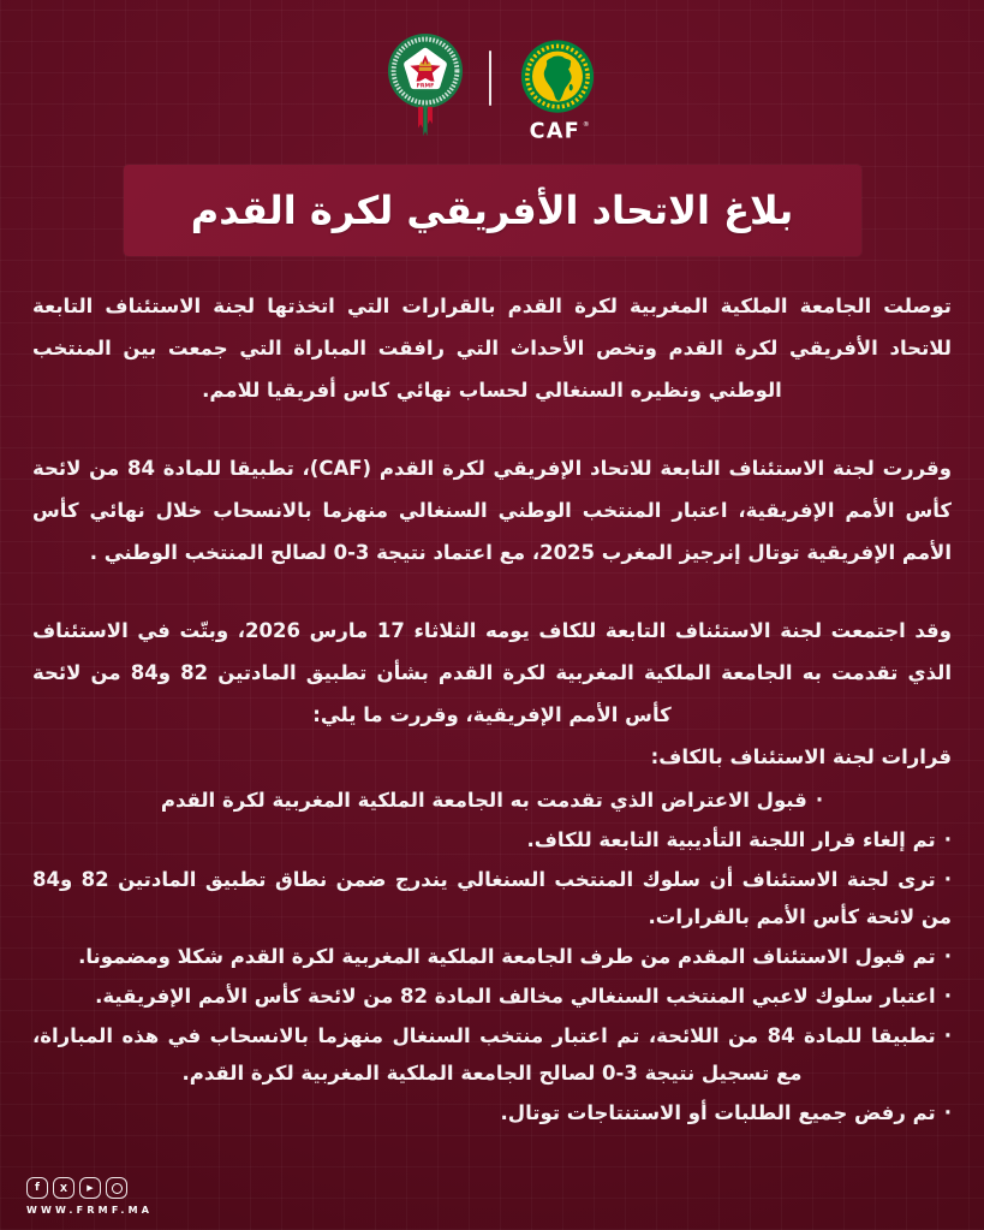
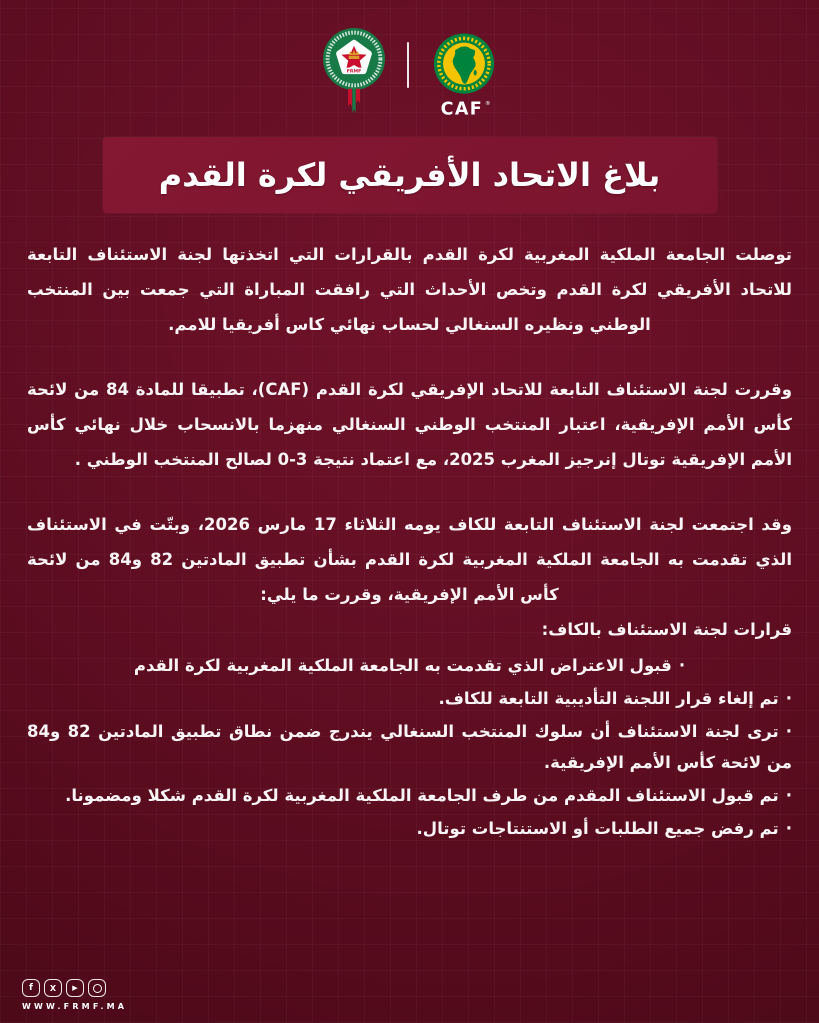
  CAF
  بلاغ الاتحاد الأفريقي لكرة القدم
  توصلت الجامعة الملكية المغربية لكرة القدم بالقرارات التي اتخذتها لجنة الاستئناف التابعة للاتحاد الأفريقي لكرة القدم وتخص الأحداث التي رافقت المباراة التي جمعت بين المنتخب الوطني ونظيره السنغالي لحساب نهائي كاس أفريقيا للامم.
  وقررت لجنة الاستئناف التابعة للاتحاد الإفريقي لكرة القدم (CAF)، تطبيقا للمادة 84 من لائحة كأس الأمم الإفريقية، اعتبار المنتخب الوطني السنغالي منهزما بالانسحاب خلال نهائي كأس الأمم الإفريقية توتال إنرجيز المغرب 2025، مع اعتماد نتيجة 3-0 لصالح المنتخب الوطني .
  وقد اجتمعت لجنة الاستئناف التابعة للكاف يومه الثلاثاء 17 مارس 2026، وبتّت في الاستئناف الذي تقدمت به الجامعة الملكية المغربية لكرة القدم بشأن تطبيق المادتين 82 و84 من لائحة كأس الأمم الإفريقية، وقررت ما يلي:
  قرارات لجنة الاستئناف بالكاف:
  ·قبول الاعتراض الذي تقدمت به الجامعة الملكية المغربية لكرة القدم
  ·تم إلغاء قرار اللجنة التأديبية التابعة للكاف.
- ·ترى لجنة الاستئناف أن سلوك المنتخب السنغالي يندرج ضمن نطاق تطبيق المادتين 82 و84 من لائحة كأس الأمم بالقرارات.
+ ·ترى لجنة الاستئناف أن سلوك المنتخب السنغالي يندرج ضمن نطاق تطبيق المادتين 82 و84 من لائحة كأس الأمم الإفريقية.
  ·تم قبول الاستئناف المقدم من طرف الجامعة الملكية المغربية لكرة القدم شكلا ومضمونا.
- ·اعتبار سلوك لاعبي المنتخب السنغالي مخالف المادة 82 من لائحة كأس الأمم الإفريقية.
- ·تطبيقا للمادة 84 من اللائحة، تم اعتبار منتخب السنغال منهزما بالانسحاب في هذه المباراة، مع تسجيل نتيجة 3-0 لصالح الجامعة الملكية المغربية لكرة القدم.
  ·تم رفض جميع الطلبات أو الاستنتاجات توتال.
  f
  X
  ▶
  WWW.FRMF.MA
